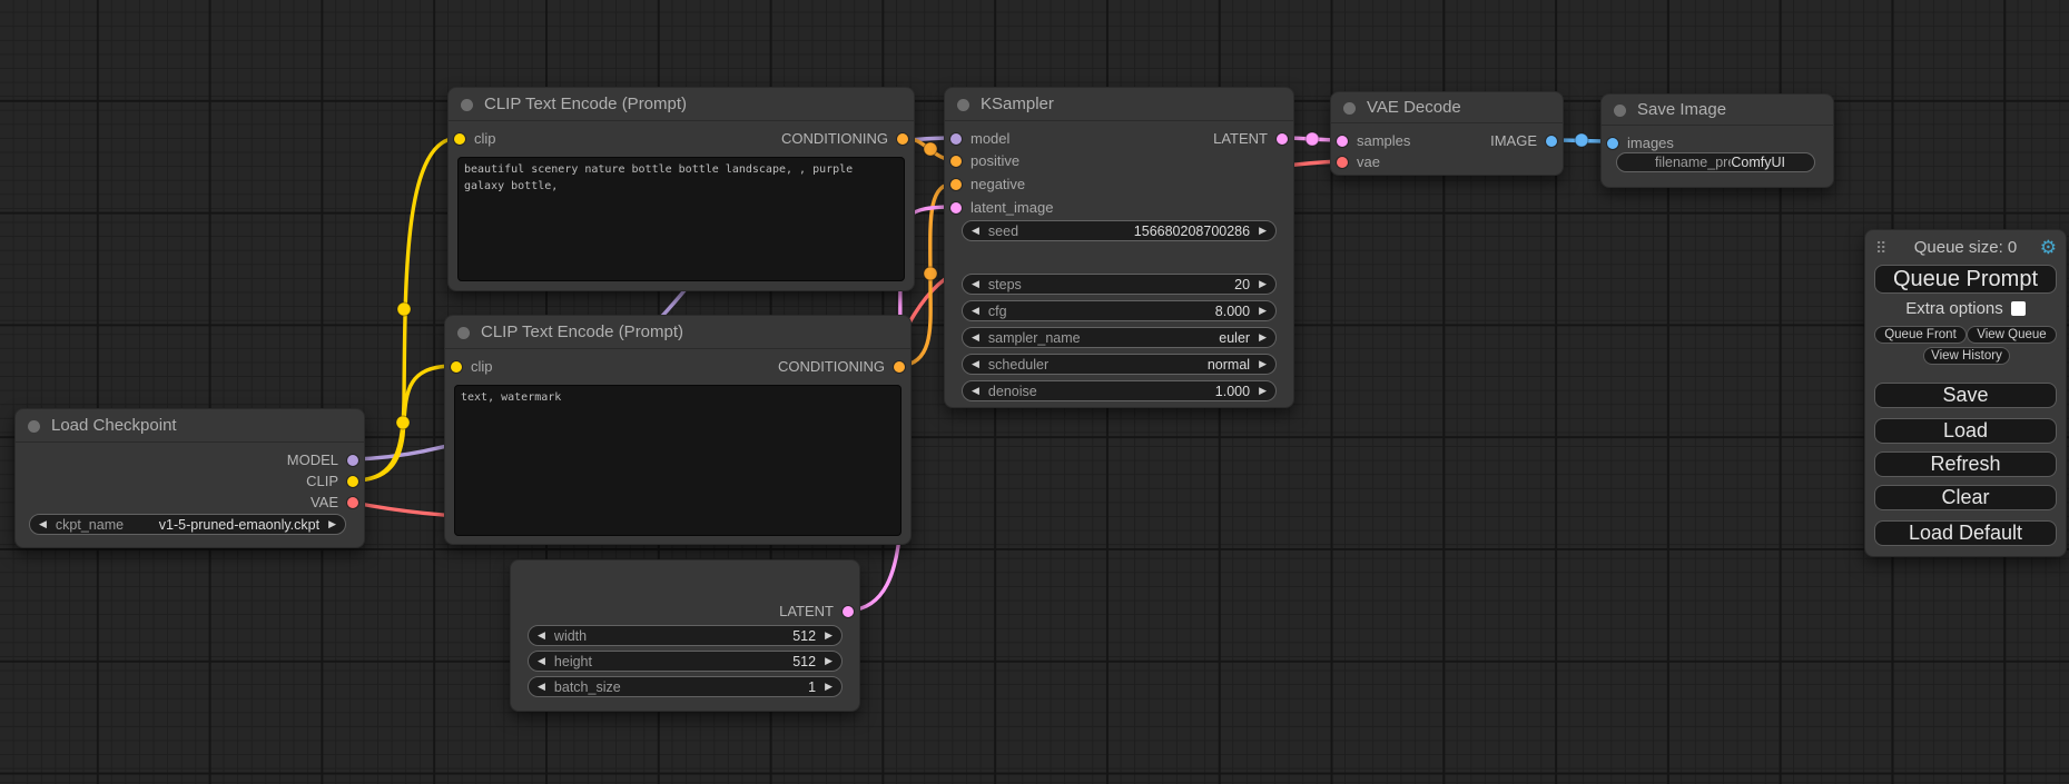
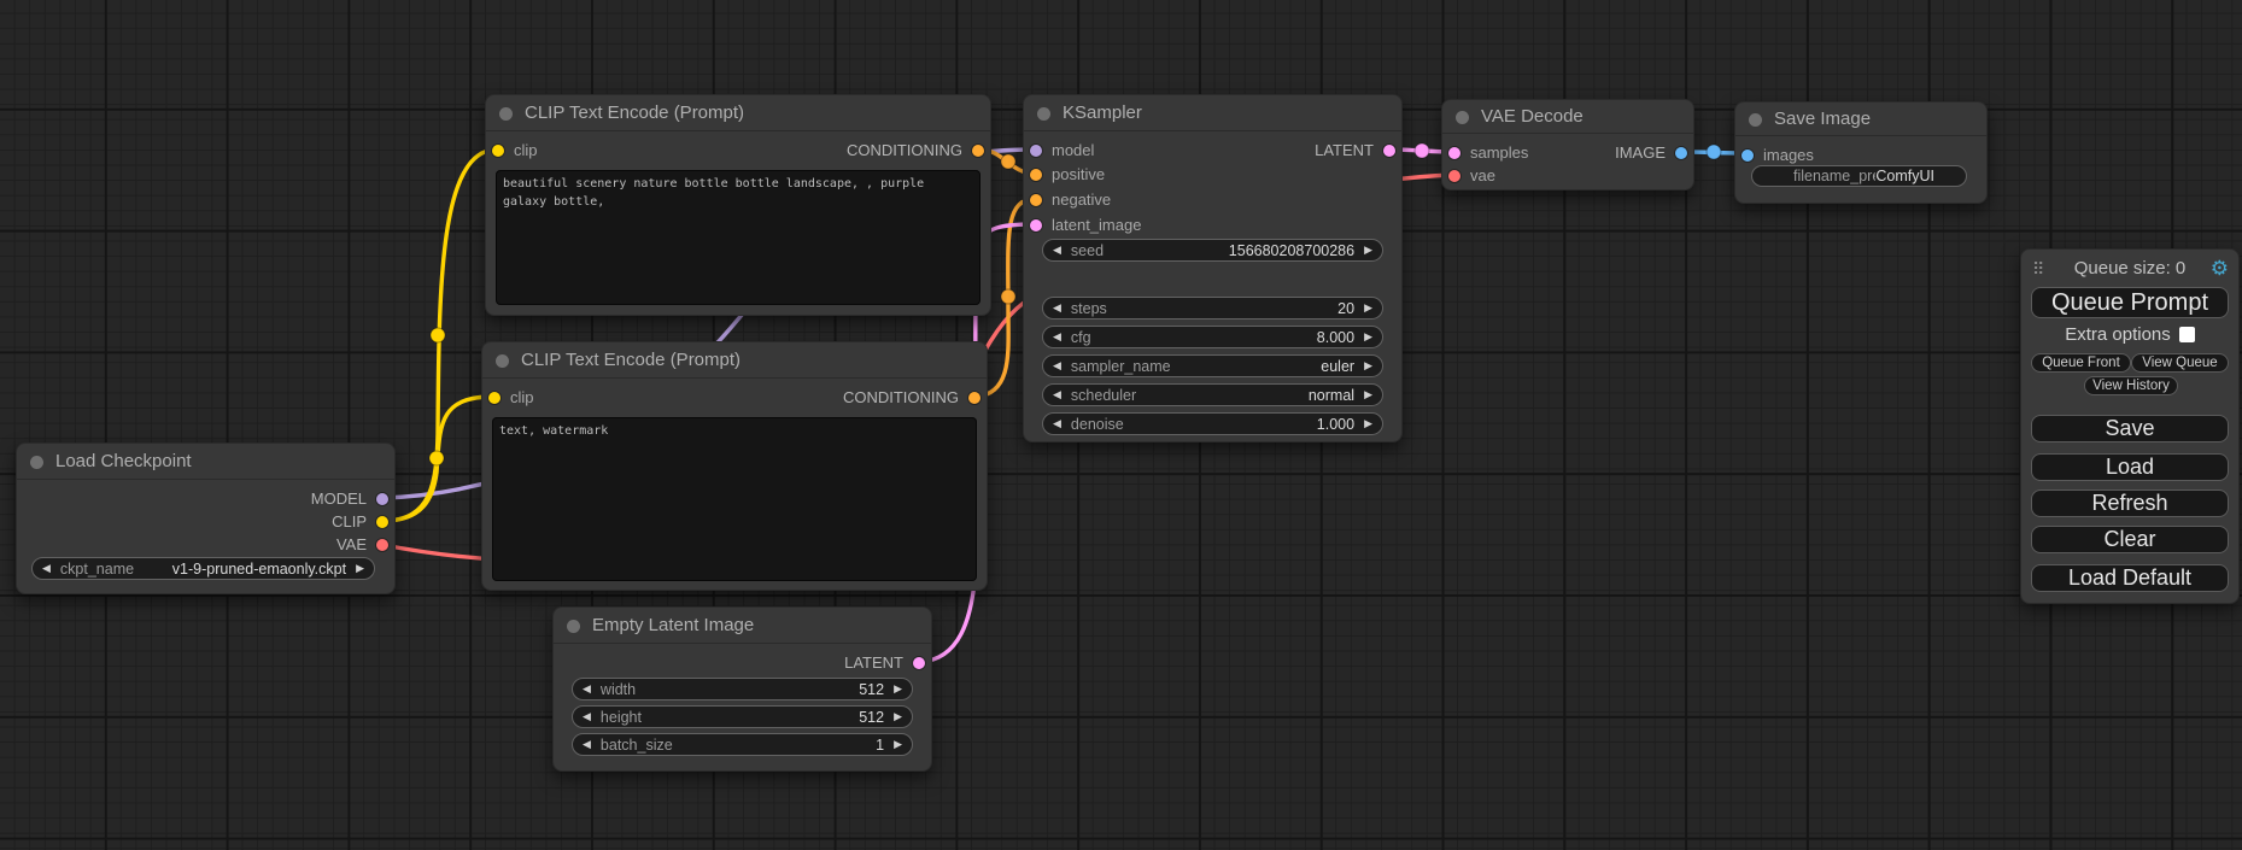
  Load Checkpoint
  MODEL
  CLIP
  VAE
  ◀
  ckpt_name
- v1-5-pruned-emaonly.ckpt
+ v1-9-pruned-emaonly.ckpt
  ▶
  CLIP Text Encode (Prompt)
  clip
  CONDITIONING
  beautiful scenery nature bottle bottle landscape, , purple galaxy bottle,
  CLIP Text Encode (Prompt)
  clip
  CONDITIONING
  text, watermark
+ Empty Latent Image
  LATENT
  ◀
  width
  512
  ▶
  ◀
  height
  512
  ▶
  ◀
  batch_size
  1
  ▶
  KSampler
  model
  LATENT
  positive
  negative
  latent_image
  ◀
  seed
  156680208700286
  ▶
  ◀
  steps
  20
  ▶
  ◀
  cfg
  8.000
  ▶
  ◀
  sampler_name
  euler
  ▶
  ◀
  scheduler
  normal
  ▶
  ◀
  denoise
  1.000
  ▶
  VAE Decode
  samples
  IMAGE
  vae
  Save Image
  images
  filename_pr
  ComfyUI
  ⠿
  Queue size: 0
  ⚙
  Queue Prompt
  Extra options
  Queue Front
  View Queue
  View History
  Save
  Load
  Refresh
  Clear
  Load Default
